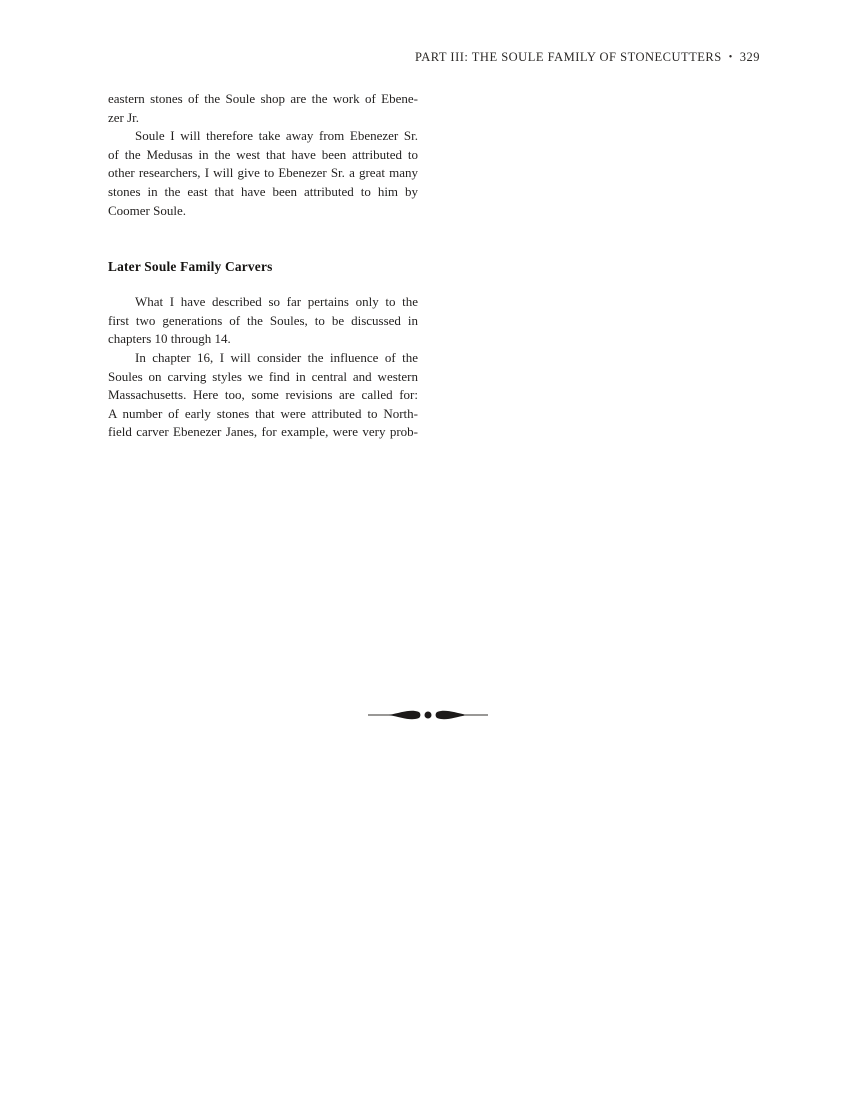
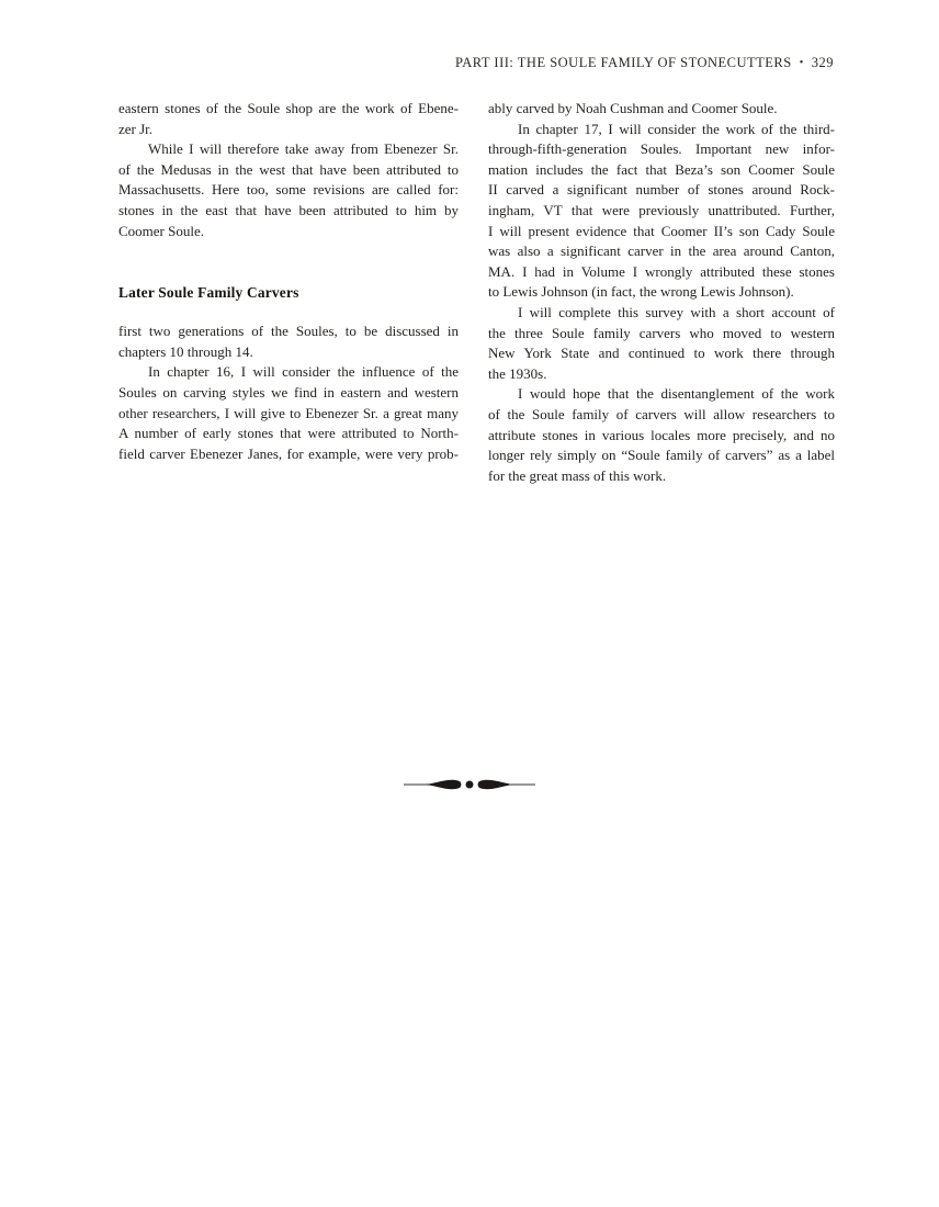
  PART III: THE SOULE FAMILY OF STONECUTTERS • 329
  eastern stones of the Soule shop are the work of Ebene-
  zer Jr.
- Soule I will therefore take away from Ebenezer Sr.
+ While I will therefore take away from Ebenezer Sr.
  of the Medusas in the west that have been attributed to
- other researchers, I will give to Ebenezer Sr. a great many
+ Massachusetts. Here too, some revisions are called for:
  stones in the east that have been attributed to him by
  Coomer Soule.
  Later Soule Family Carvers
- What I have described so far pertains only to the
  first two generations of the Soules, to be discussed in
  chapters 10 through 14.
  In chapter 16, I will consider the influence of the
- Soules on carving styles we find in central and western
+ Soules on carving styles we find in eastern and western
- Massachusetts. Here too, some revisions are called for:
+ other researchers, I will give to Ebenezer Sr. a great many
  A number of early stones that were attributed to North-
  field carver Ebenezer Janes, for example, were very prob-
+ ably carved by Noah Cushman and Coomer Soule.
+ In chapter 17, I will consider the work of the third-
+ through-fifth-generation Soules. Important new infor-
+ mation includes the fact that Beza’s son Coomer Soule
+ II carved a significant number of stones around Rock-
+ ingham, VT that were previously unattributed. Further,
+ I will present evidence that Coomer II’s son Cady Soule
+ was also a significant carver in the area around Canton,
+ MA. I had in Volume I wrongly attributed these stones
+ to Lewis Johnson (in fact, the wrong Lewis Johnson).
+ I will complete this survey with a short account of
+ the three Soule family carvers who moved to western
+ New York State and continued to work there through
+ the 1930s.
+ I would hope that the disentanglement of the work
+ of the Soule family of carvers will allow researchers to
+ attribute stones in various locales more precisely, and no
+ longer rely simply on “Soule family of carvers” as a label
+ for the great mass of this work.
